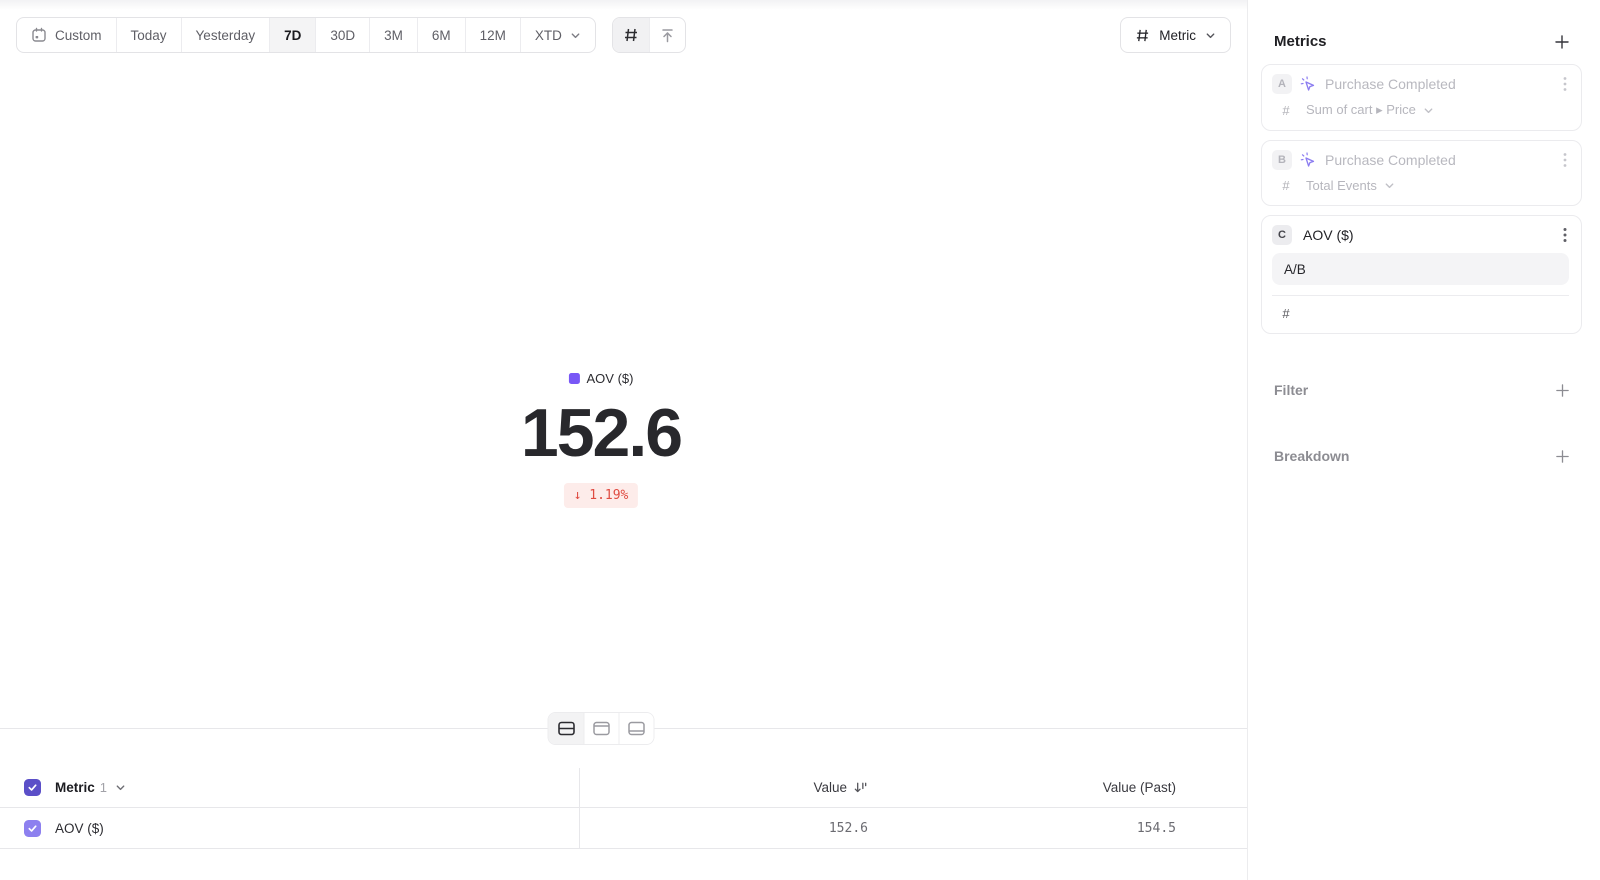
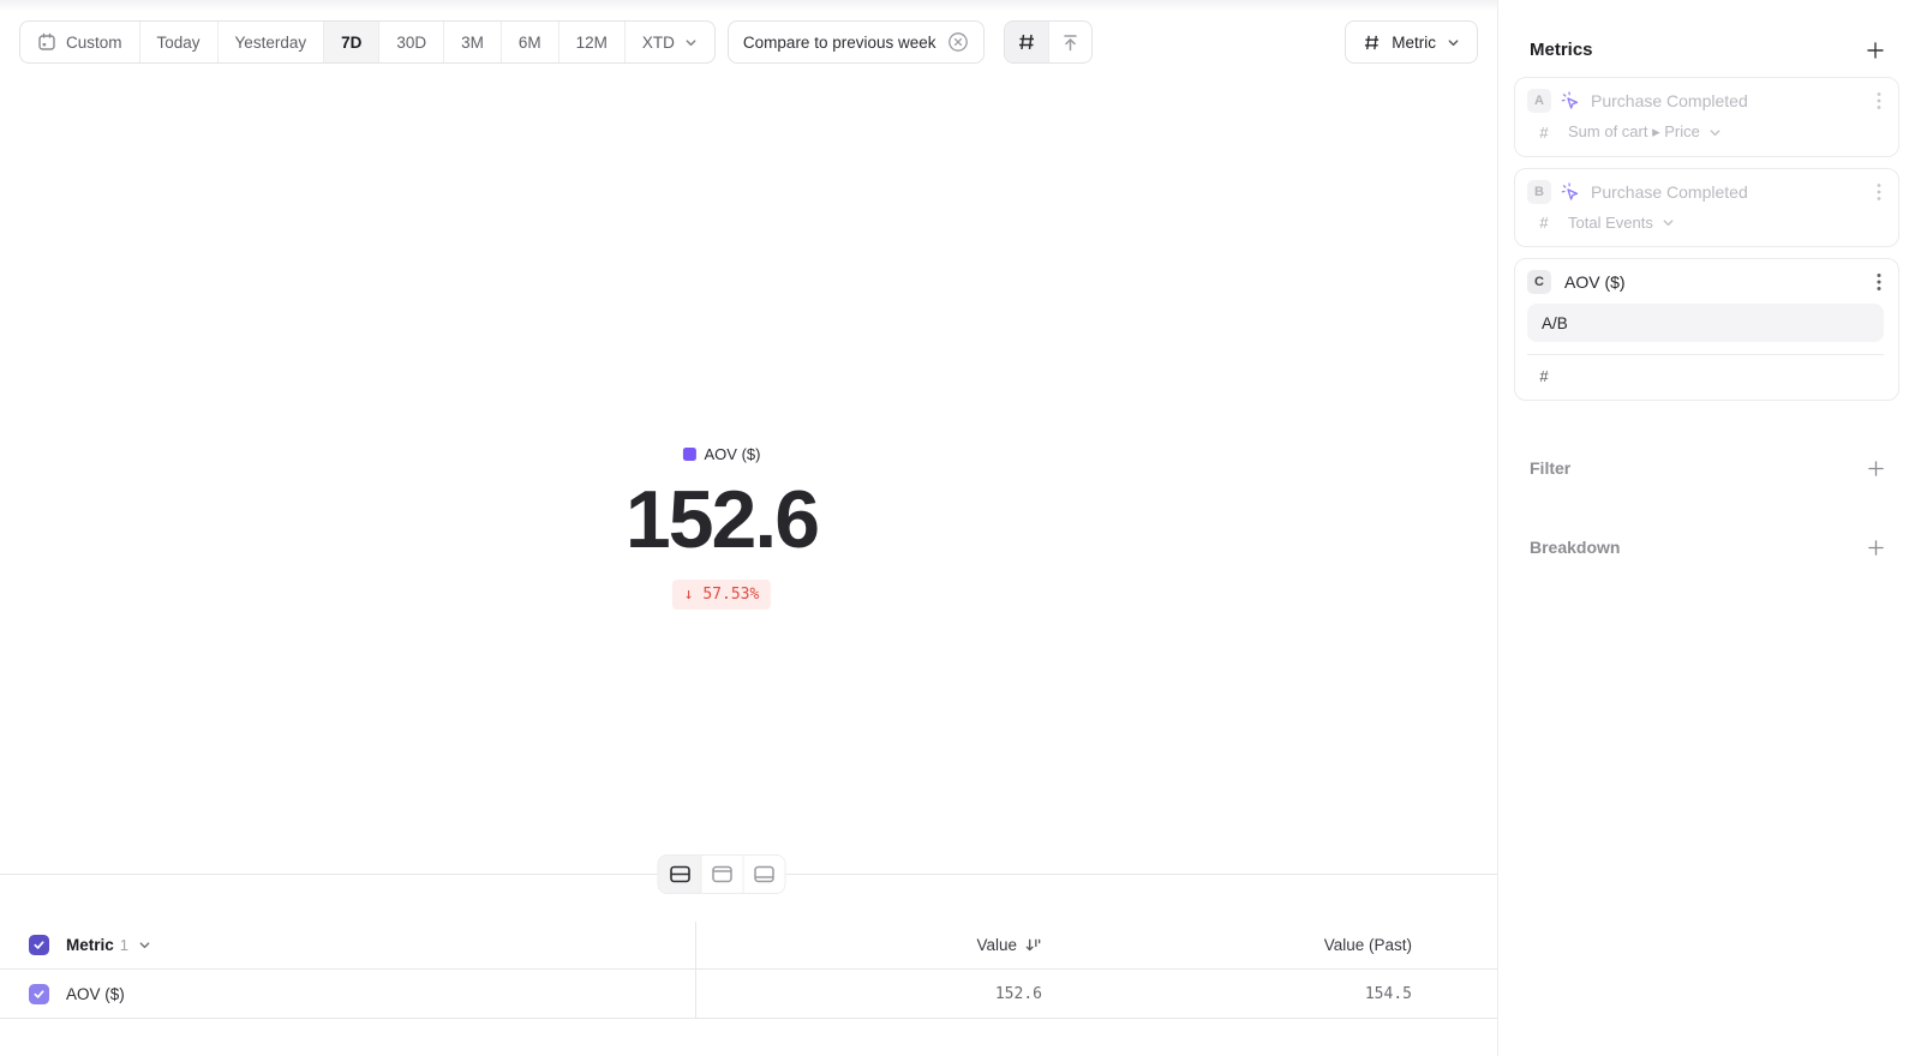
  Custom
  Today
  Yesterday
  7D
  30D
  3M
  6M
  12M
  XTD
+ Compare to previous week
  Metric
  AOV ($)
  152.6
- ↓ 1.19%
+ ↓ 57.53%
  Metric
  1
  Value
  Value (Past)
  AOV ($)
  152.6
  154.5
  Metrics
  A
  Purchase Completed
  #
  Sum of cart ▸ Price
  B
  Purchase Completed
  #
  Total Events
  C
  AOV ($)
  A/B
  #
  Filter
  Breakdown
